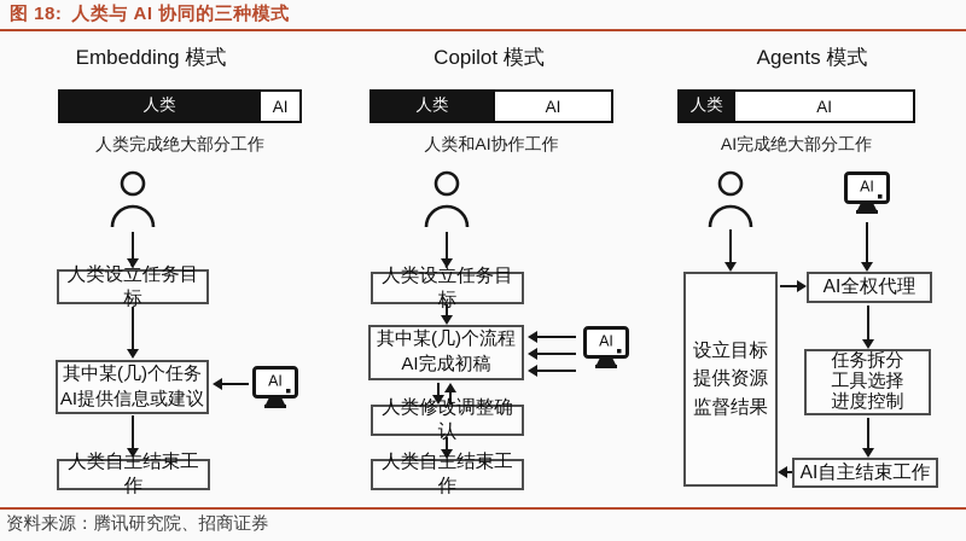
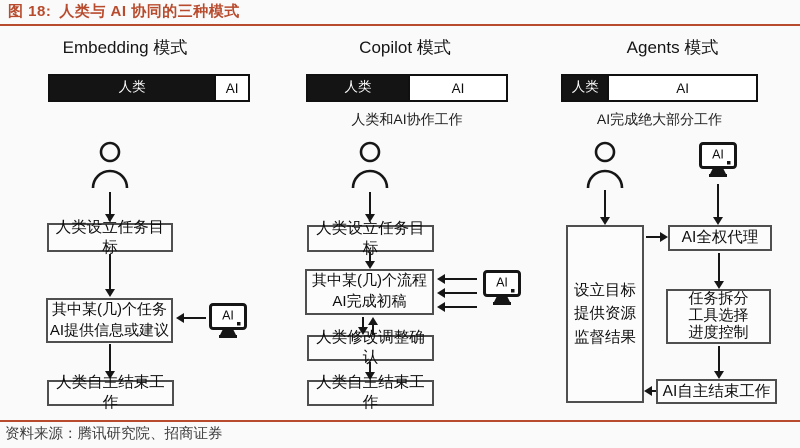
  图 18: 人类与 AI 协同的三种模式
  Embedding 模式
  人类
  AI
- 人类完成绝大部分工作
  人类设立任务目标
  其中某(几)个任务
  AI提供信息或建议
  人类自主结束工作
  AI
  Copilot 模式
  人类
  AI
  人类和AI协作工作
  人类设立任务目标
  其中某(几)个流程
  AI完成初稿
  人类修改调整确认
  人类自主结束工作
  AI
  Agents 模式
  人类
  AI
  AI完成绝大部分工作
  AI
  设立目标
  提供资源
  监督结果
  AI全权代理
  任务拆分
  工具选择
  进度控制
  AI自主结束工作
  资料来源：腾讯研究院、招商证券
